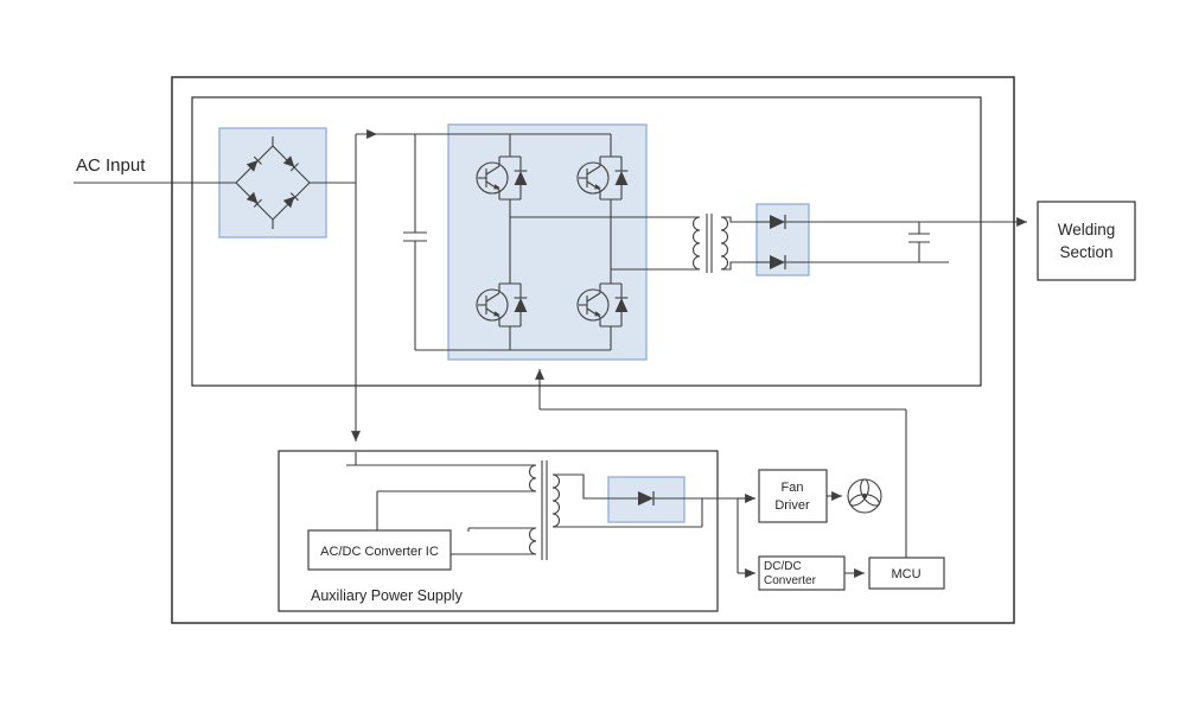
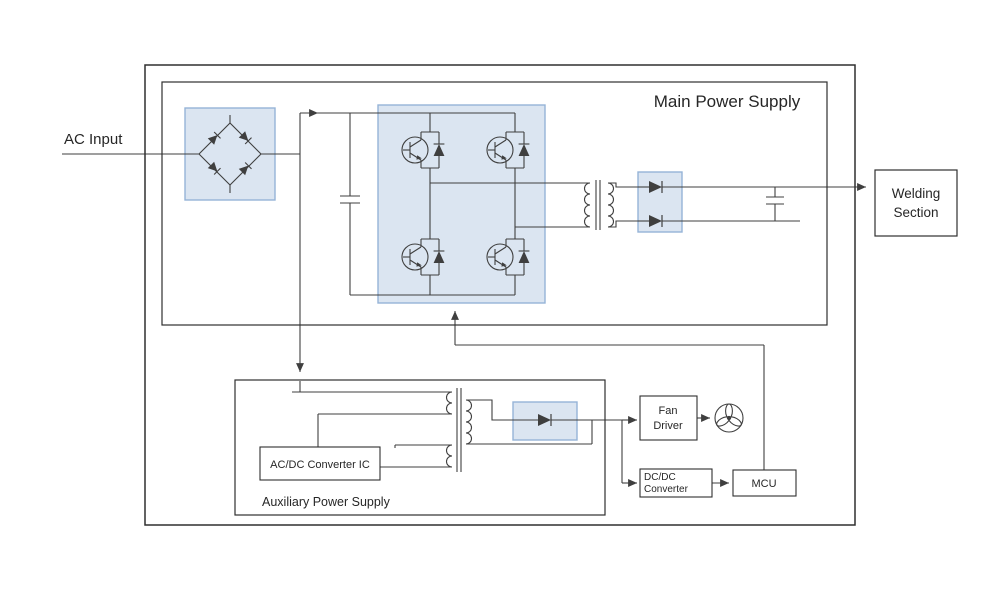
  AC Input
+ Main Power Supply
  Welding
  Section
  AC/DC Converter IC
  Auxiliary Power Supply
  Fan
  Driver
  DC/DC
  Converter
  MCU
